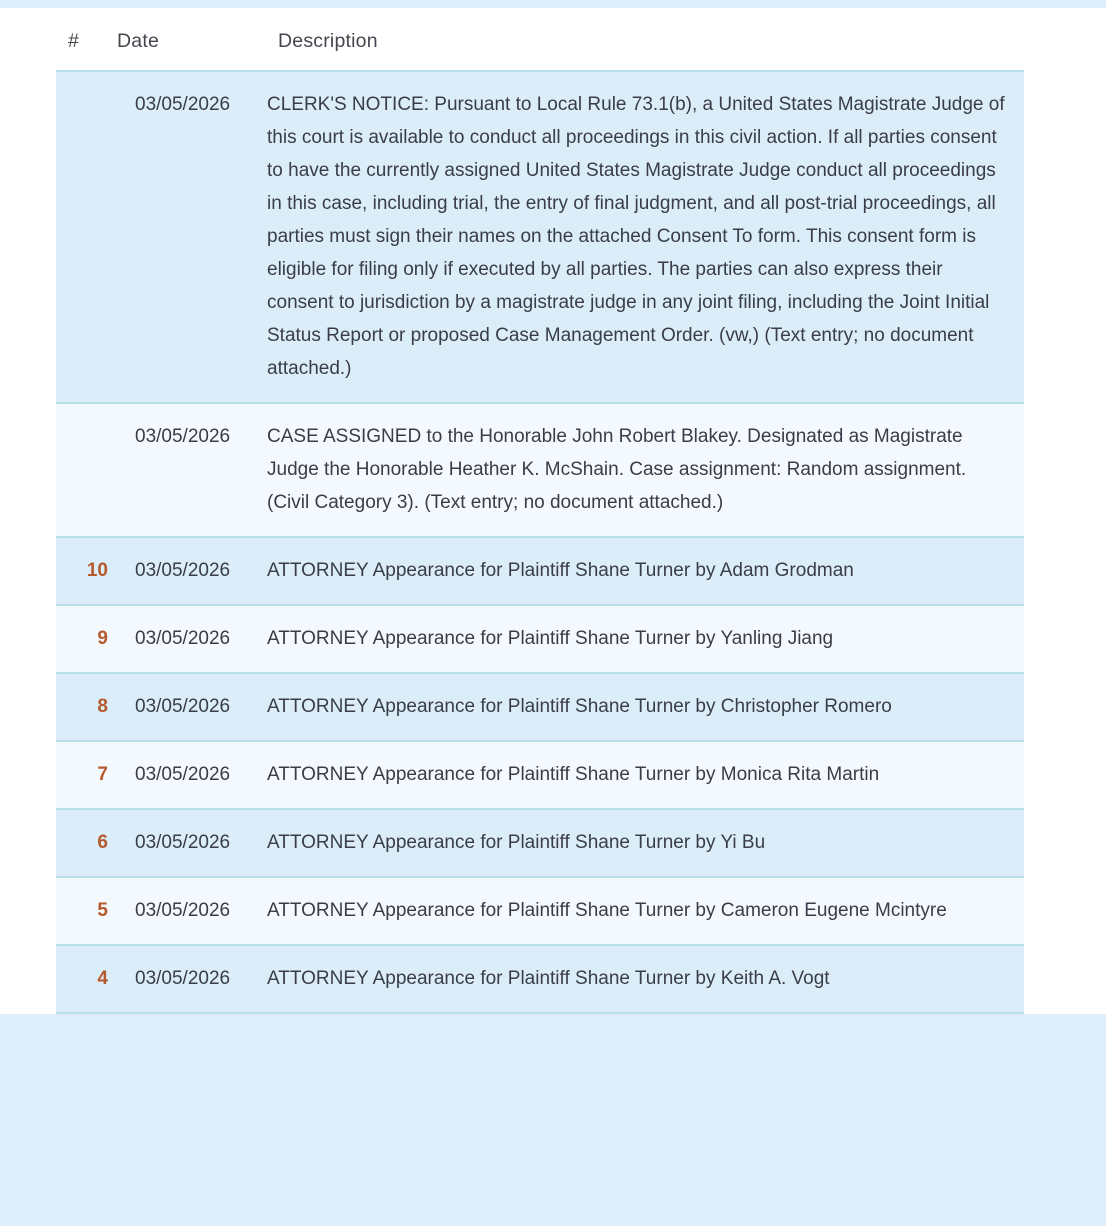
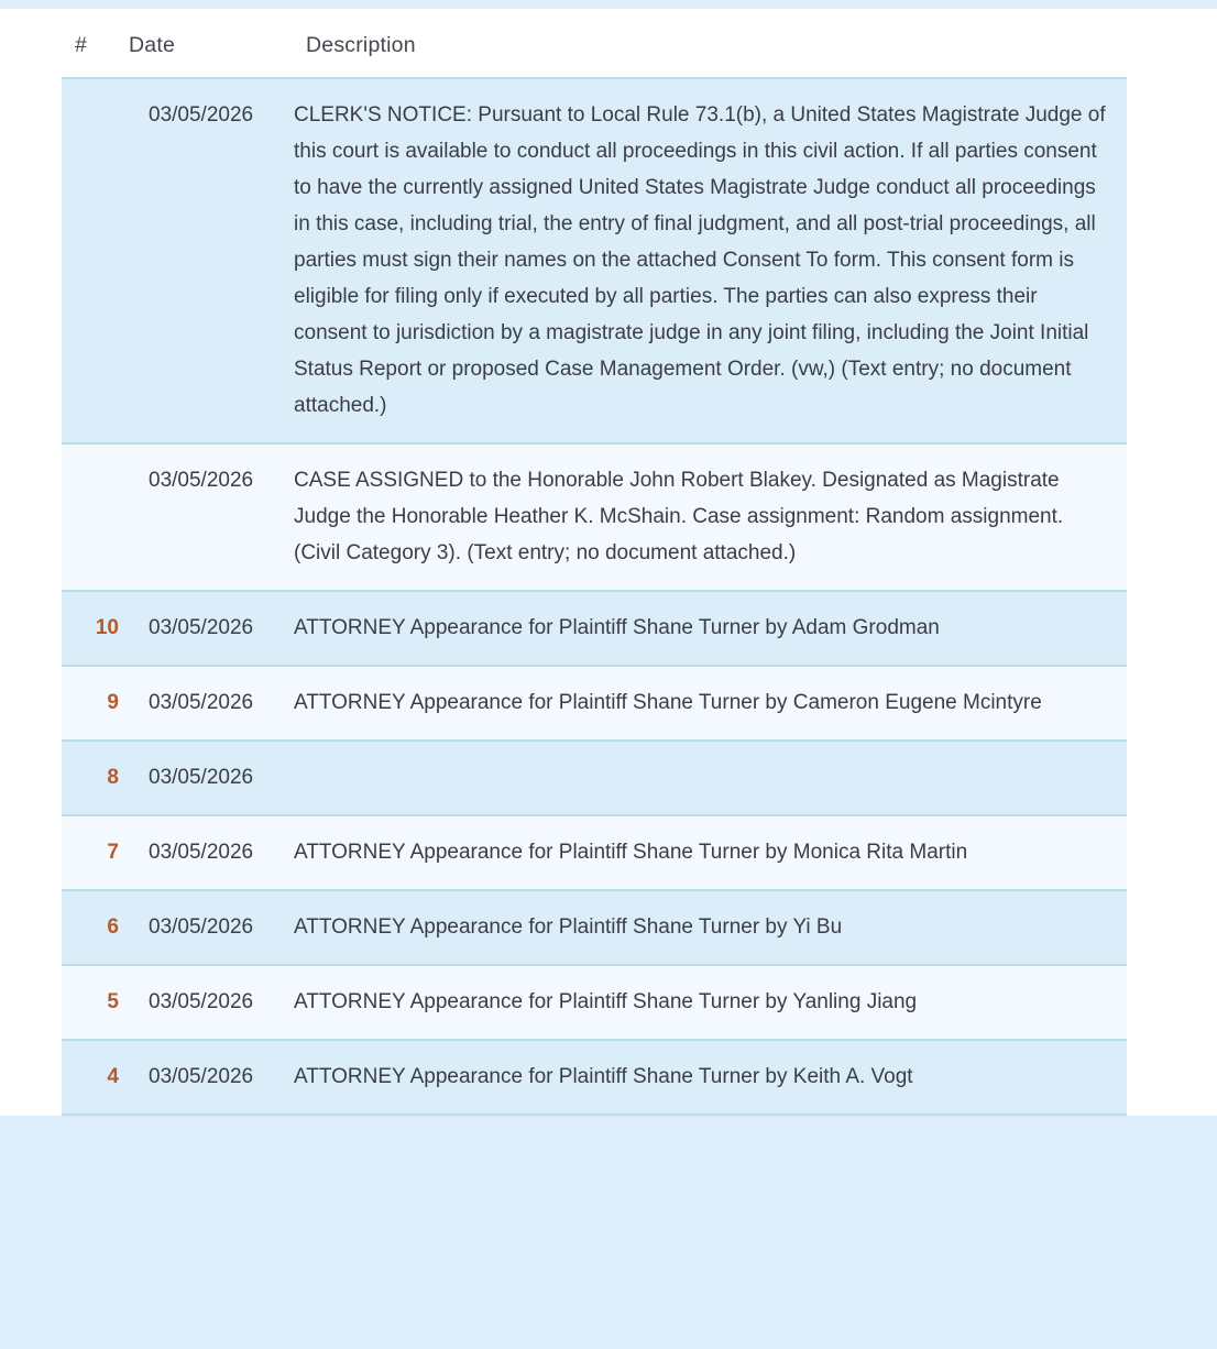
  #
  Date
  Description
  03/05/2026
  CLERK'S NOTICE: Pursuant to Local Rule 73.1(b), a United States Magistrate Judge of this court is available to conduct all proceedings in this civil action. If all parties consent to have the currently assigned United States Magistrate Judge conduct all proceedings in this case, including trial, the entry of final judgment, and all post-trial proceedings, all parties must sign their names on the attached Consent To form. This consent form is eligible for filing only if executed by all parties. The parties can also express their consent to jurisdiction by a magistrate judge in any joint filing, including the Joint Initial Status Report or proposed Case Management Order. (vw,) (Text entry; no document attached.)
  03/05/2026
  CASE ASSIGNED to the Honorable John Robert Blakey. Designated as Magistrate Judge the Honorable Heather K. McShain. Case assignment: Random assignment. (Civil Category 3). (Text entry; no document attached.)
  10
  03/05/2026
  ATTORNEY Appearance for Plaintiff Shane Turner by Adam Grodman
  9
  03/05/2026
- ATTORNEY Appearance for Plaintiff Shane Turner by Yanling Jiang
+ ATTORNEY Appearance for Plaintiff Shane Turner by Cameron Eugene Mcintyre
  8
  03/05/2026
- ATTORNEY Appearance for Plaintiff Shane Turner by Christopher Romero
  7
  03/05/2026
  ATTORNEY Appearance for Plaintiff Shane Turner by Monica Rita Martin
  6
  03/05/2026
  ATTORNEY Appearance for Plaintiff Shane Turner by Yi Bu
  5
  03/05/2026
- ATTORNEY Appearance for Plaintiff Shane Turner by Cameron Eugene Mcintyre
+ ATTORNEY Appearance for Plaintiff Shane Turner by Yanling Jiang
  4
  03/05/2026
  ATTORNEY Appearance for Plaintiff Shane Turner by Keith A. Vogt
